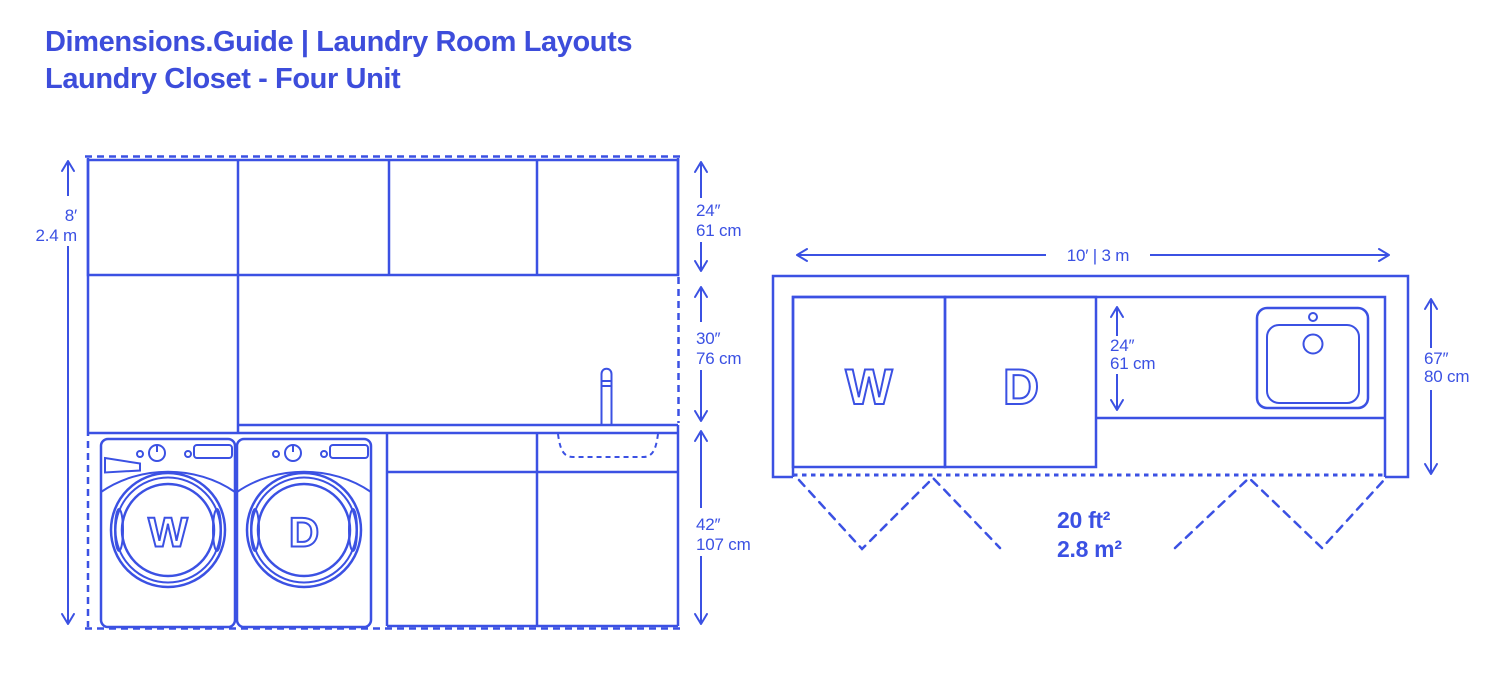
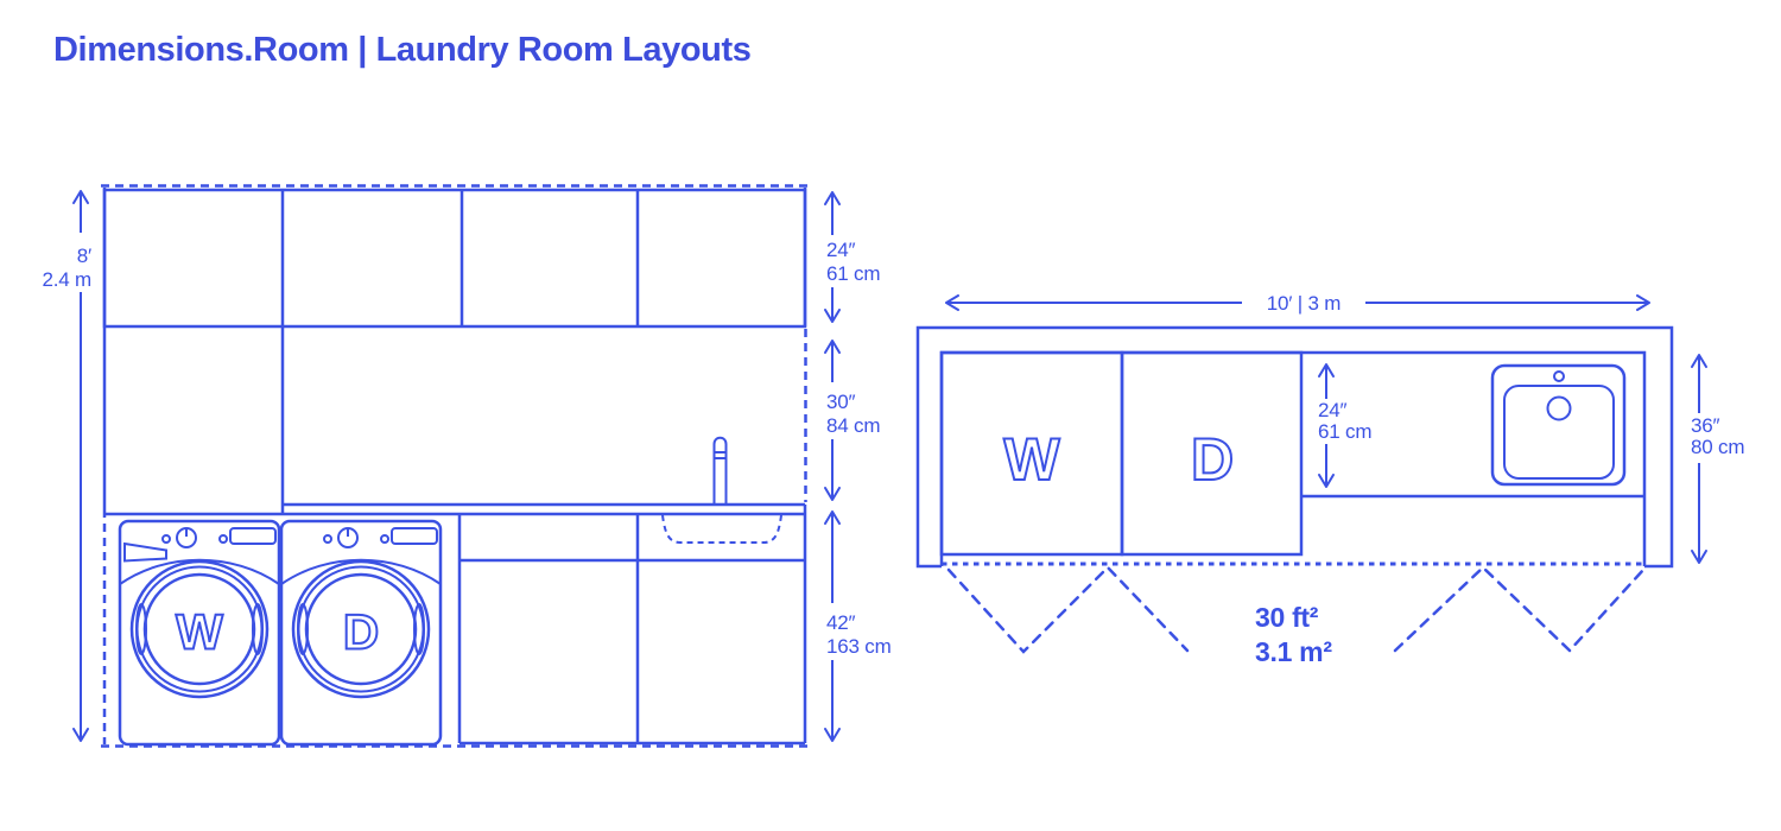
- Dimensions.Guide | Laundry Room Layouts
+ Dimensions.Room | Laundry Room Layouts
- Laundry Closet - Four Unit
  W
  D
  8′
  2.4 m
  24″
  61 cm
  30″
- 76 cm
+ 84 cm
  42″
- 107 cm
+ 163 cm
  W
  D
  10′ | 3 m
  24″
  61 cm
- 67″
+ 36″
  80 cm
- 20 ft²
+ 30 ft²
- 2.8 m²
+ 3.1 m²
